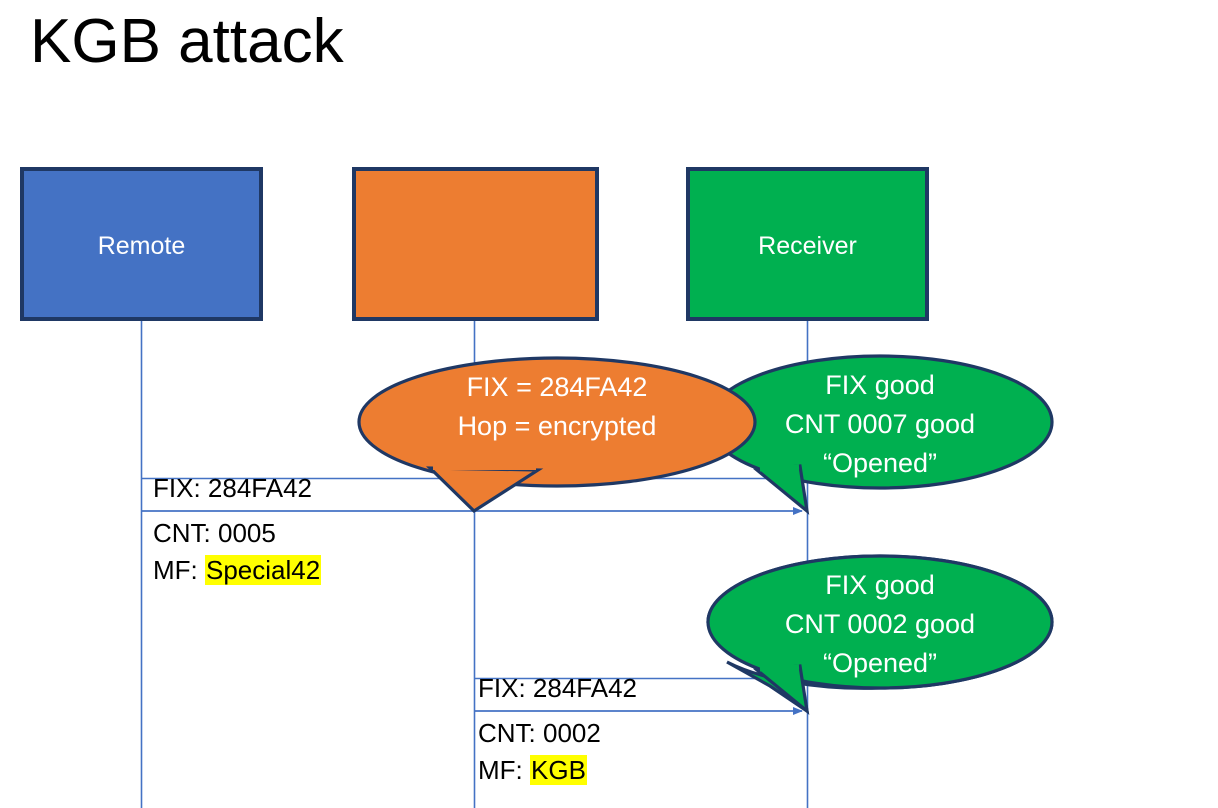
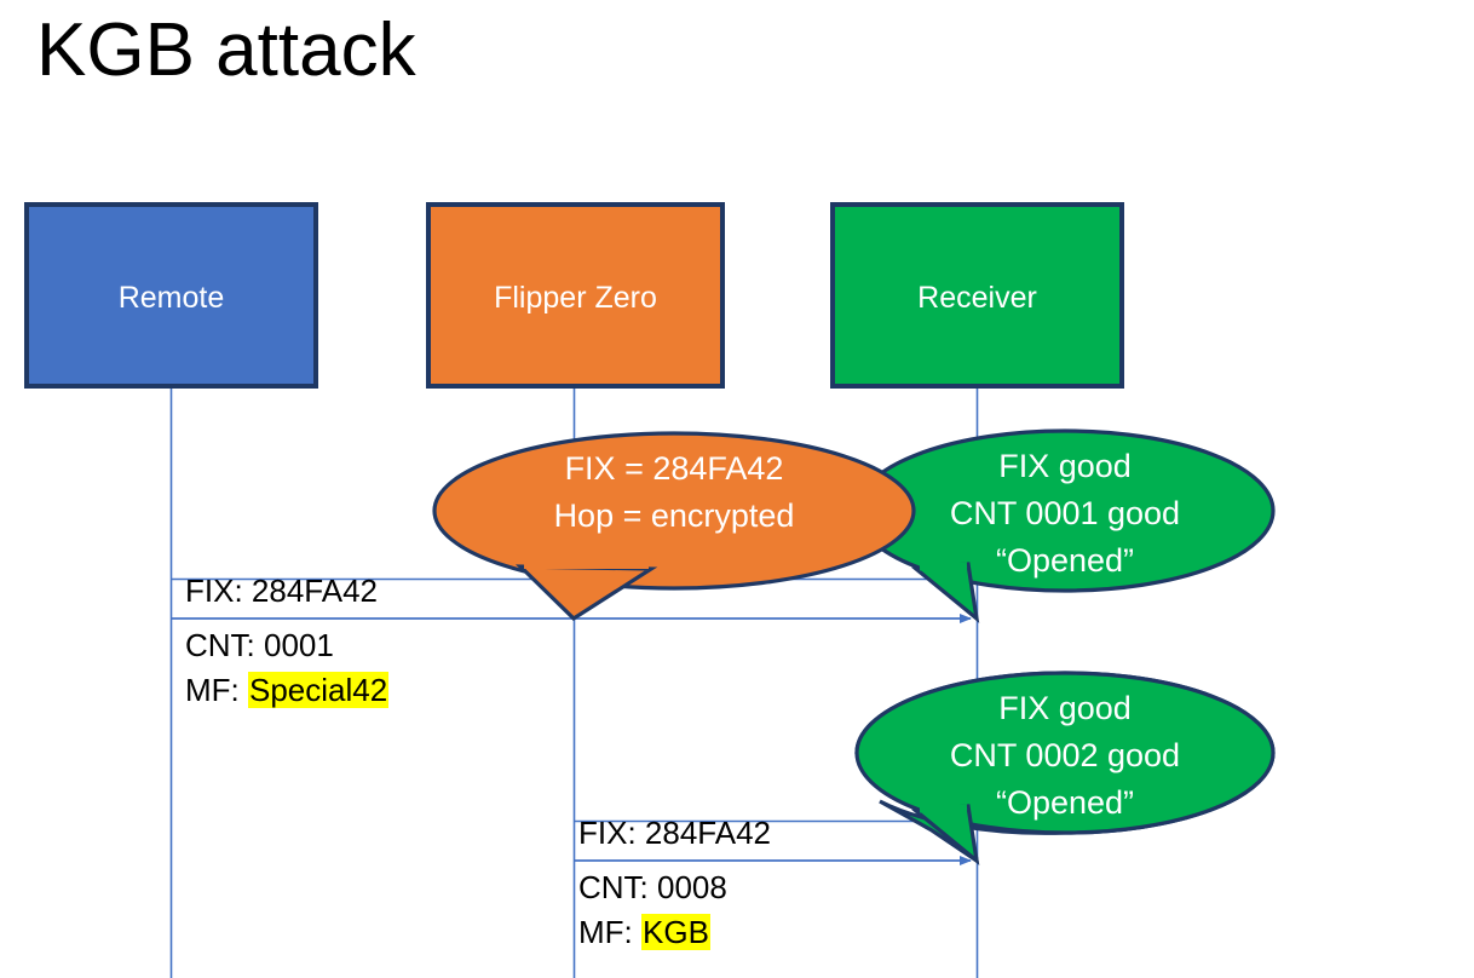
  KGB attack
  Remote
+ Flipper Zero
  Receiver
  FIX = 284FA42
  Hop = encrypted
  FIX good
- CNT 0007 good
+ CNT 0001 good
  “Opened”
  FIX good
  CNT 0002 good
  “Opened”
  FIX: 284FA42
- CNT: 0005
+ CNT: 0001
  MF: Special42
  FIX: 284FA42
- CNT: 0002
+ CNT: 0008
  MF: KGB
